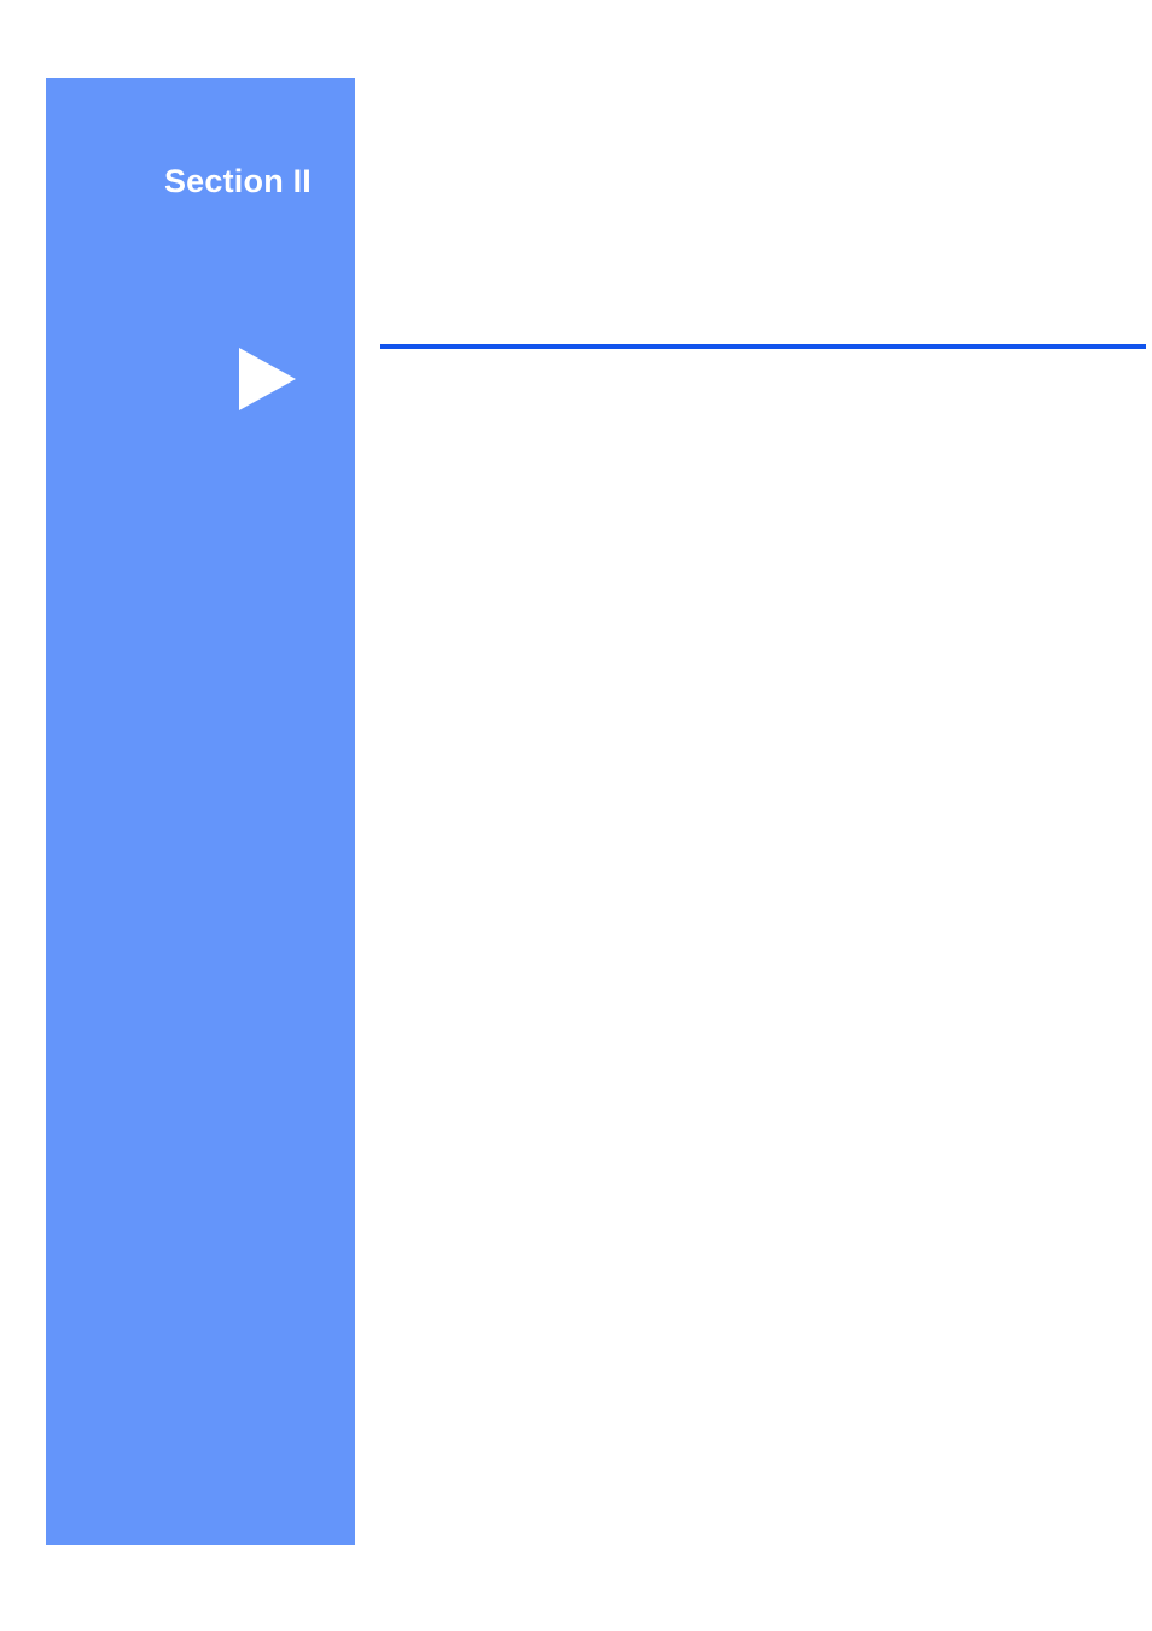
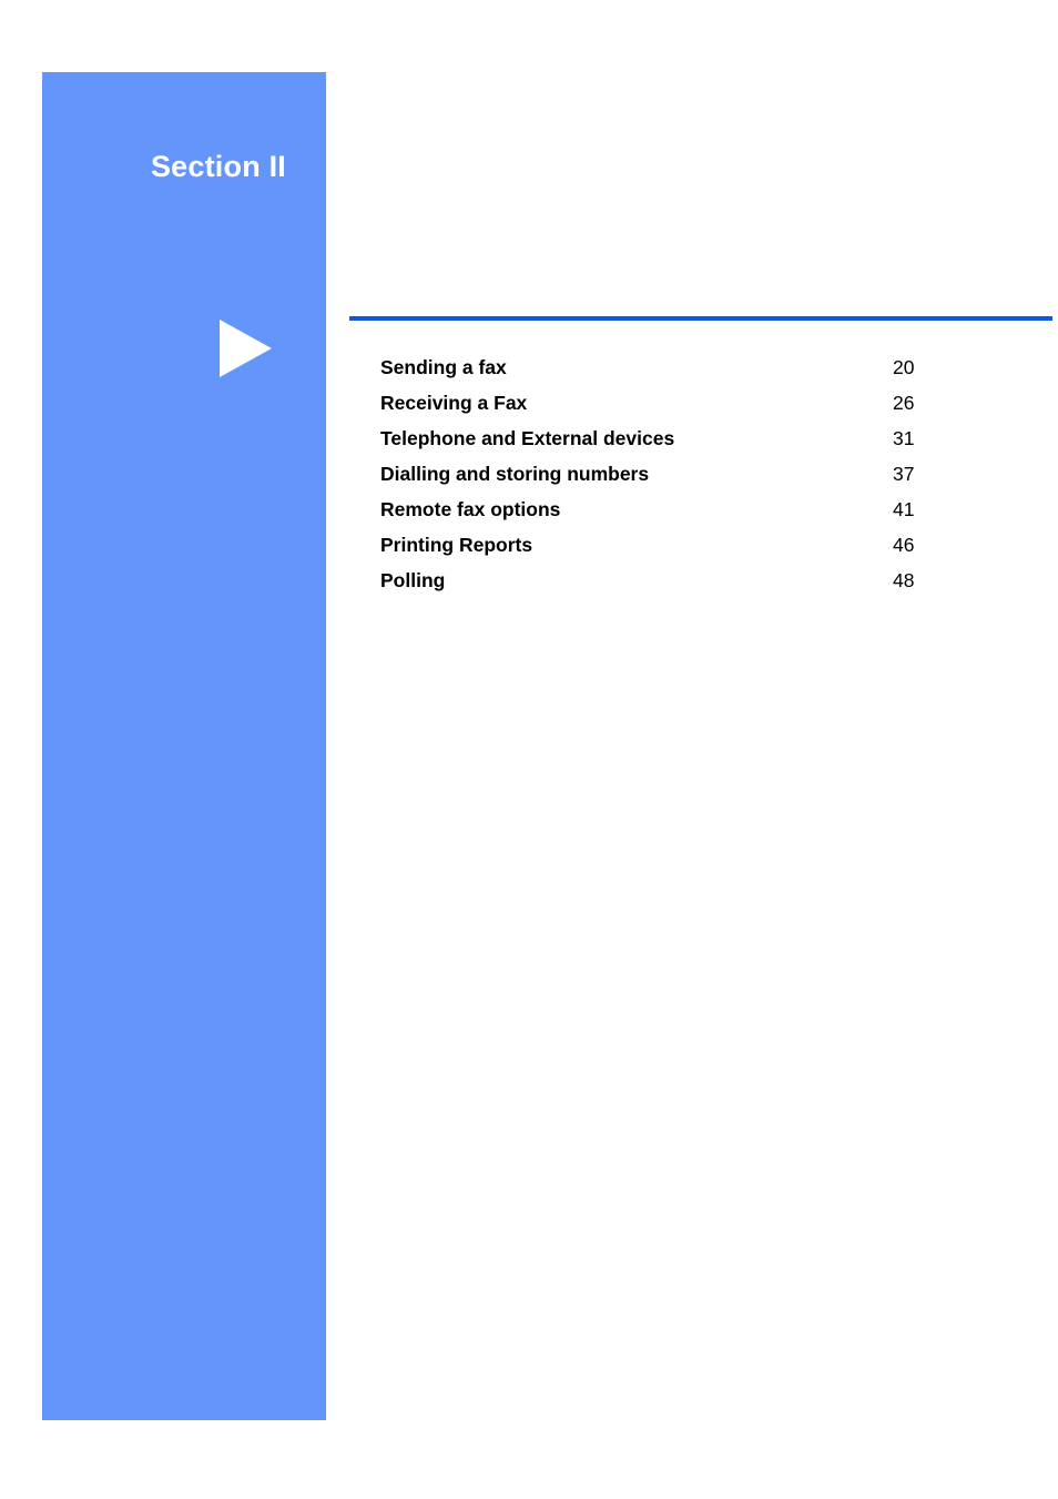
  Section II
+ Sending a fax
+ 20
+ Receiving a Fax
+ 26
+ Telephone and External devices
+ 31
+ Dialling and storing numbers
+ 37
+ Remote fax options
+ 41
+ Printing Reports
+ 46
+ Polling
+ 48
